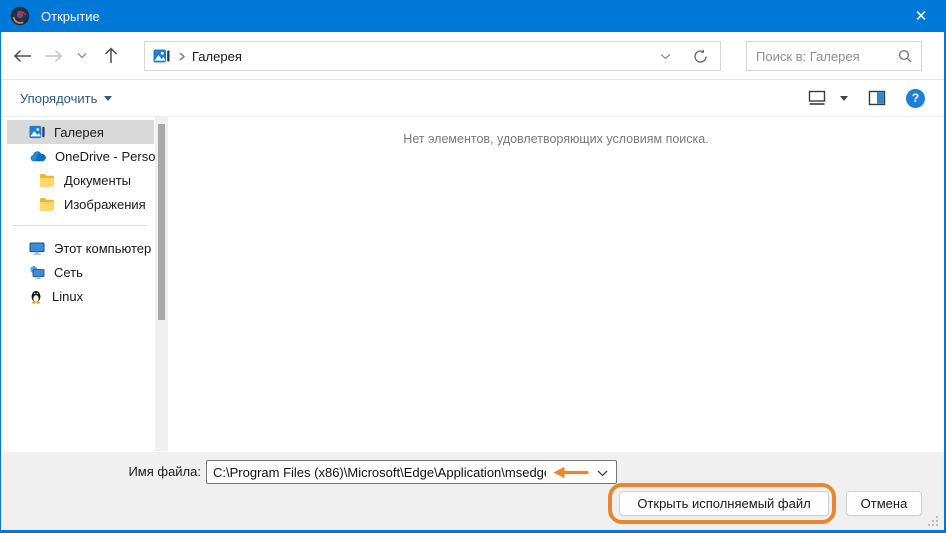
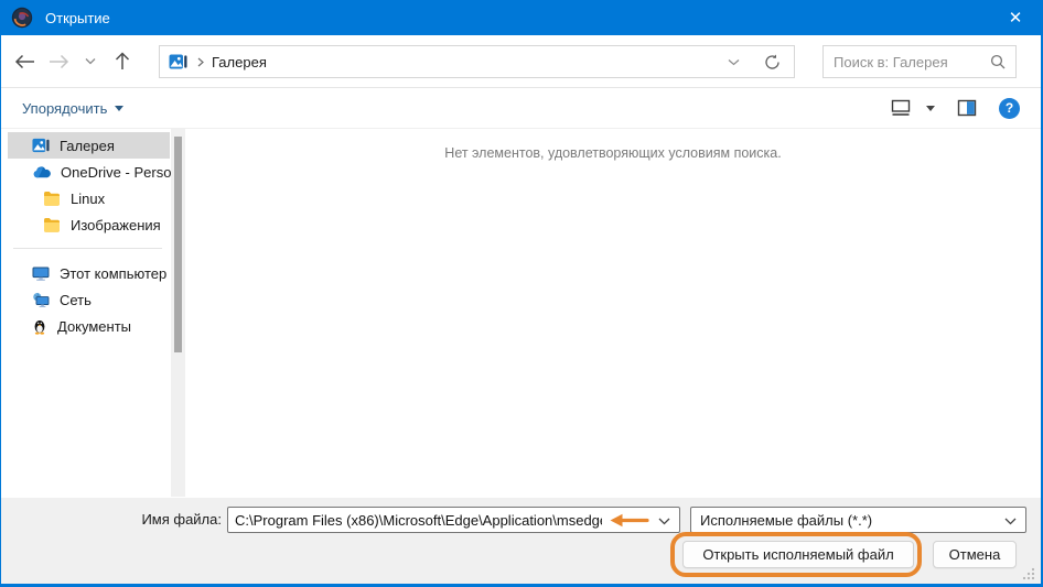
  Открытие
  ✕
  Галерея
  Поиск в: Галерея
  Упорядочить
  ?
  Галерея
  OneDrive - Perso
- Документы
+ Linux
  Изображения
  Этот компьютер
  Сеть
- Linux
+ Документы
  Нет элементов, удовлетворяющих условиям поиска.
  Имя файла:
  C:\Program Files (x86)\Microsoft\Edge\Application\msedg
+ Исполняемые файлы (*.*)
  Открыть исполняемый файл
  Отмена
